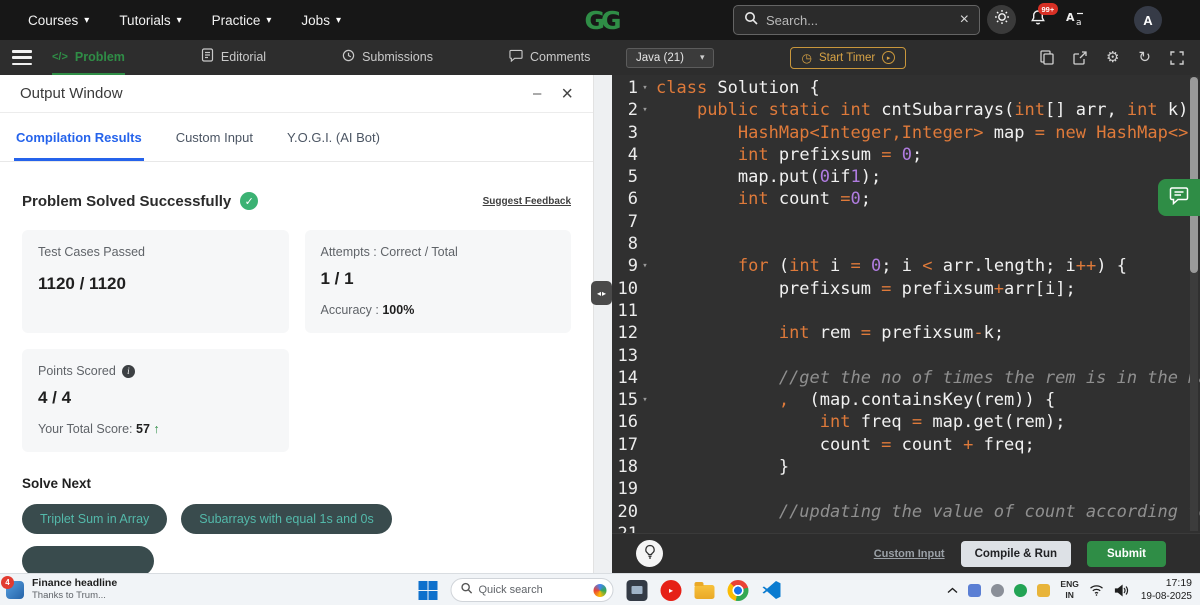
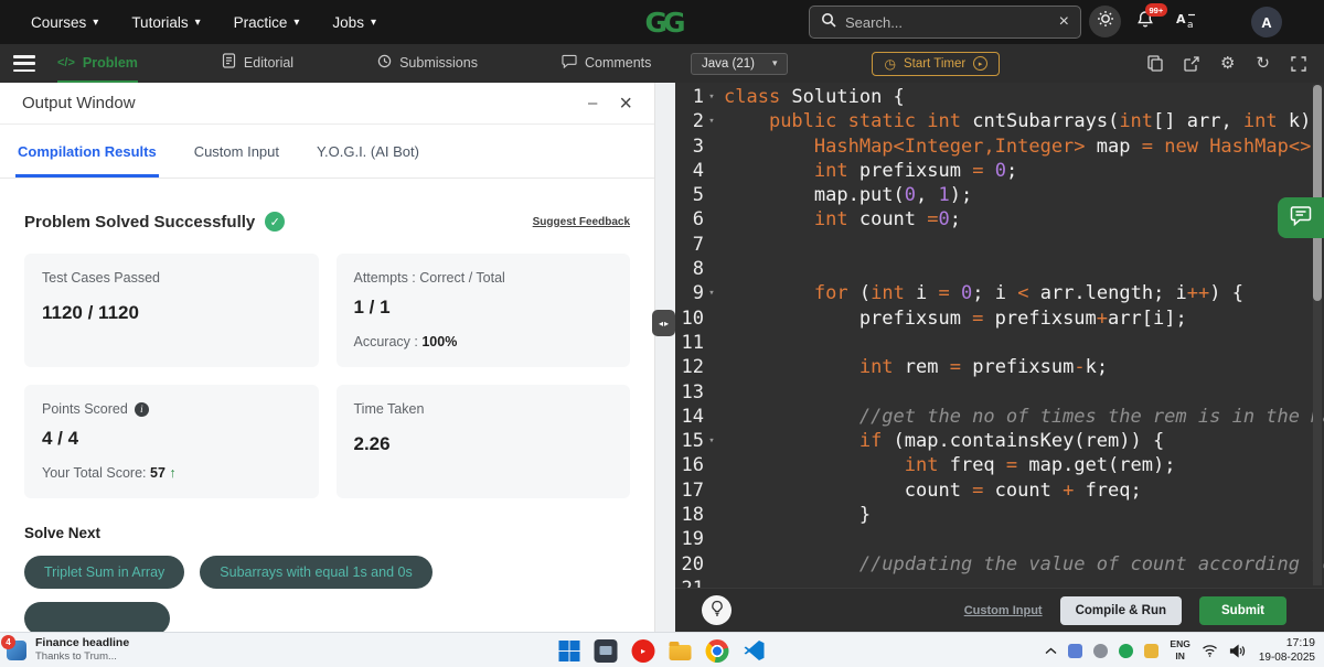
  Courses
  ▾
  Tutorials
  ▾
  Practice
  ▾
  Jobs
  ▾
  GG
  Search...
  ×
  99+
  A
  a
  A
  </>
  Problem
  Editorial
  Submissions
  Comments
  Java (21)
  ▾
  ◷
  Start Timer
  ⚙
  ↻
  Output Window
  –
  ×
  Compilation Results
  Custom Input
  Y.O.G.I. (AI Bot)
  Problem Solved Successfully
  ✓
  Suggest Feedback
  Test Cases Passed
  1120 / 1120
  Attempts : Correct / Total
  1 / 1
  Accuracy : 100%
  Points Scored
  i
  4 / 4
  Your Total Score: 57 ↑
+ Time Taken
+ 2.26
  Solve Next
  Triplet Sum in Array
  Subarrays with equal 1s and 0s
  ◂
  ▸
  1
  ▾
  2
  ▾
  3
  4
  5
  6
  7
  8
  9
  ▾
  10
  11
  12
  13
  14
  15
  ▾
  16
  17
  18
  19
  20
  class Solution {
  public static int cntSubarrays(int[] arr, int k)
  HashMap<Integer,Integer> map = new HashMap<>
  int prefixsum = 0;
- map.put(0if1);
+ map.put(0, 1);
  int count =0;
  for (int i = 0; i < arr.length; i++) {
  prefixsum = prefixsum+arr[i];
  int rem = prefixsum-k;
  //get the no of times the rem is in the
- , (map.containsKey(rem)) {
+ if (map.containsKey(rem)) {
  int freq = map.get(rem);
  count = count + freq;
  }
  //updating the value of count according
  Custom Input
  Compile & Run
  Submit
  4
  Finance headline
  Thanks to Trum...
- Quick search
  ▸
  ENG
  IN
  17:19
  19-08-2025
